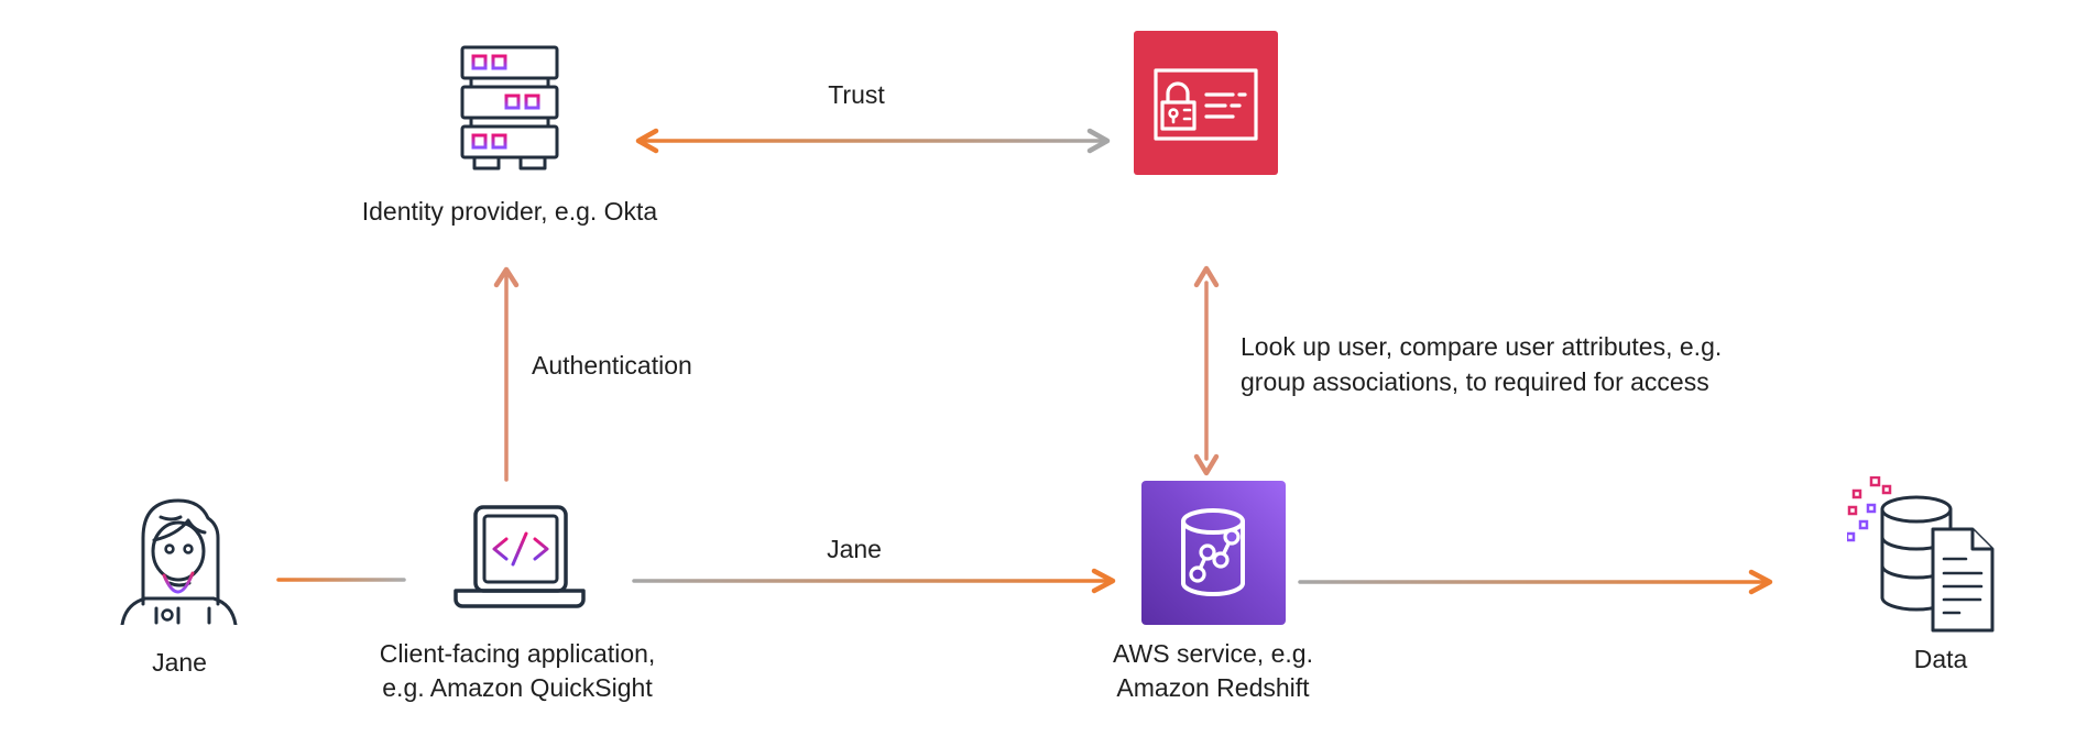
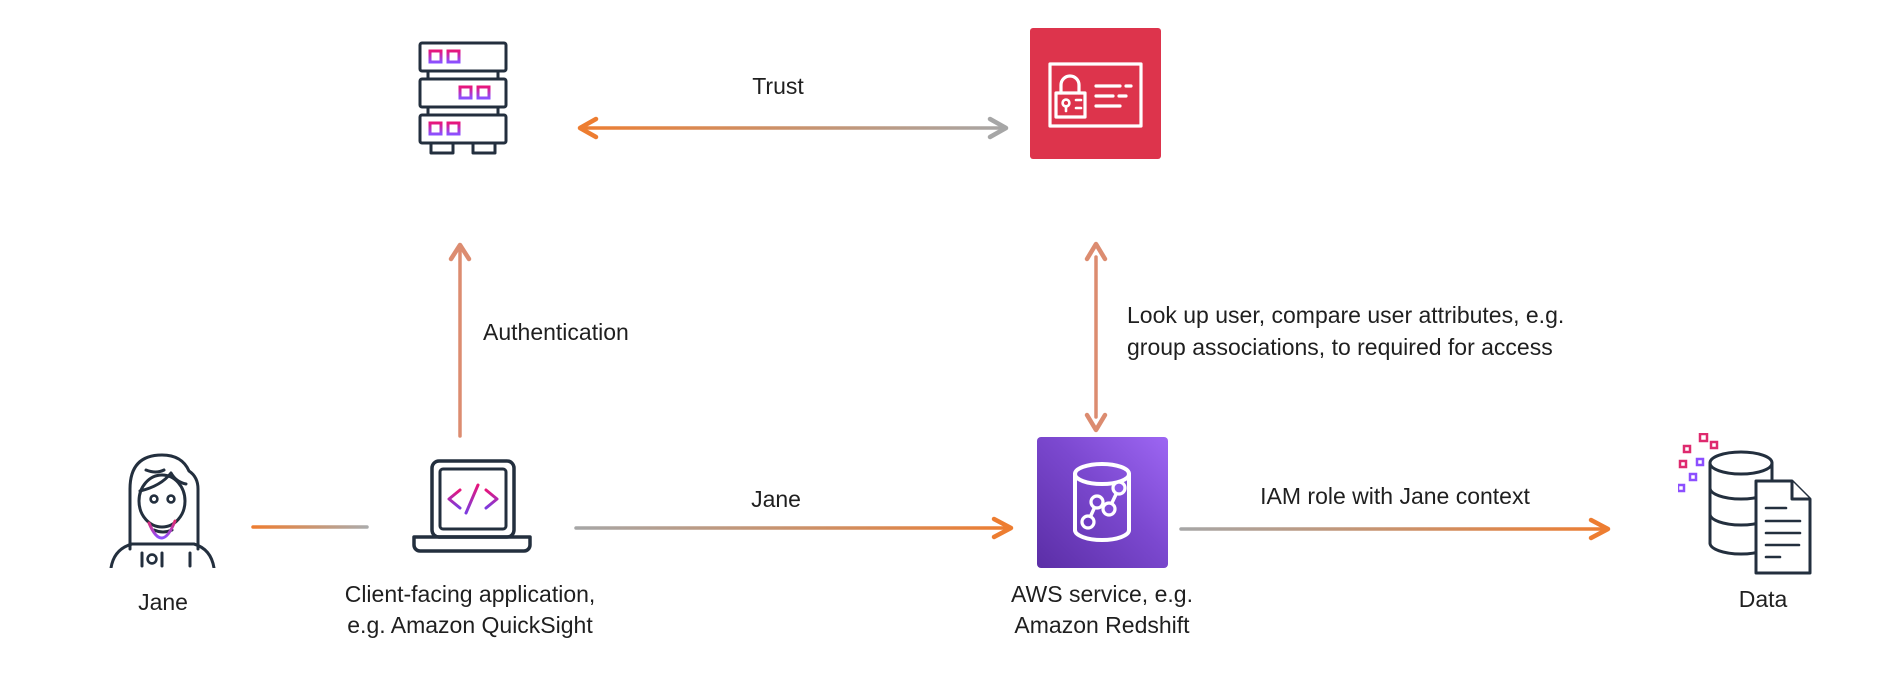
  Jane
- Identity provider, e.g. Okta
  Client-facing application,
  e.g. Amazon QuickSight
  AWS service, e.g.
  Amazon Redshift
  Data
  Trust
  Authentication
  Jane
  Look up user, compare user attributes, e.g.
  group associations, to required for access
+ IAM role with Jane context
